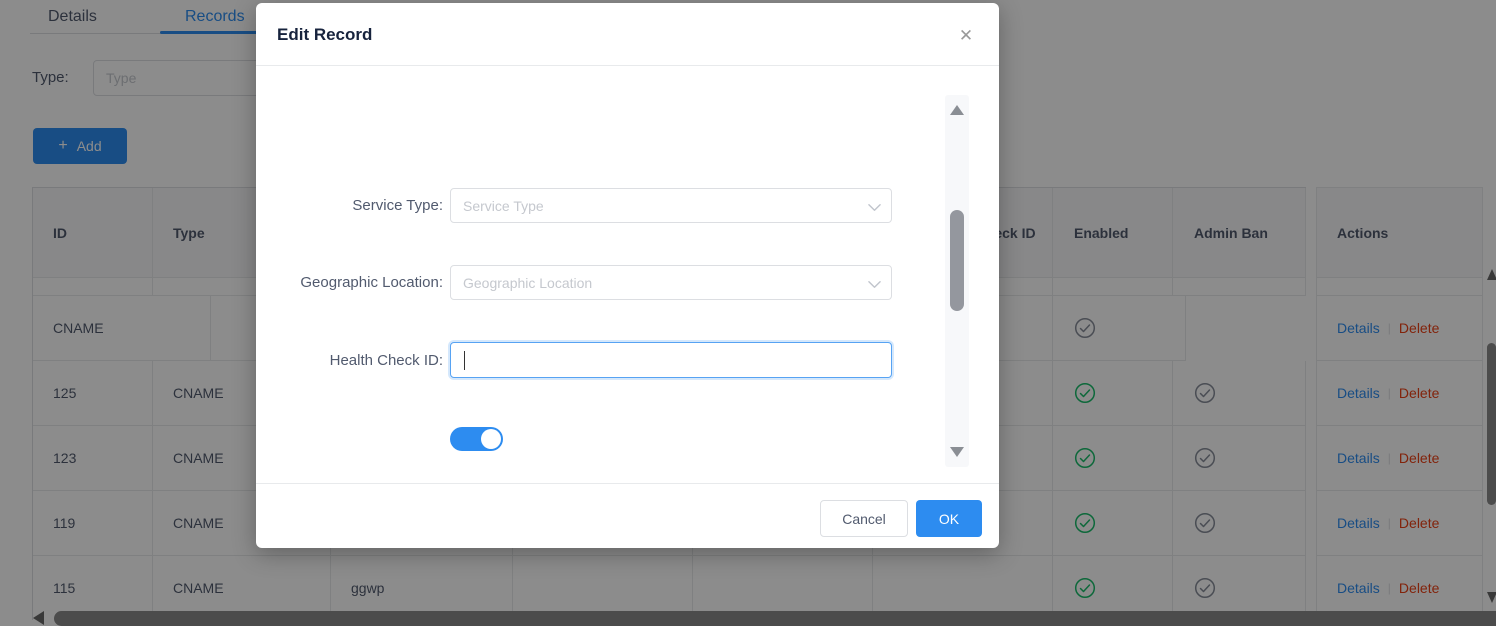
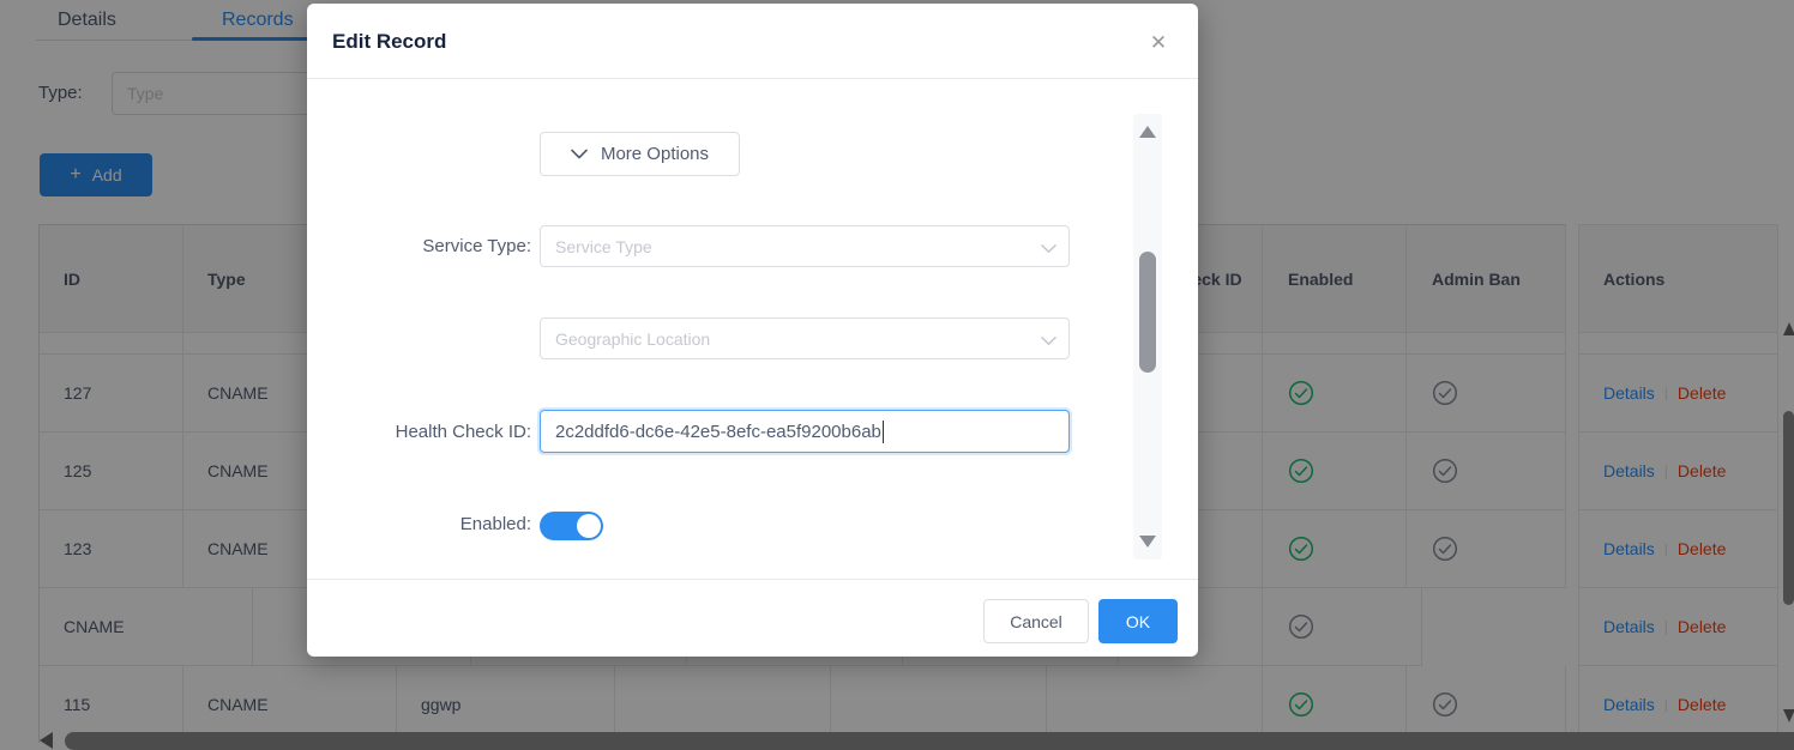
  Details
  Records
  Type:
  Type
  +
  Add
  ID
  Type
  Enabled
  Admin Ban
+ 127
  CNAME
  125
  CNAME
  123
  CNAME
- 119
  CNAME
  115
  CNAME
  ggwp
  Actions
  Details
  Delete
  Details
  Delete
  Details
  Delete
  Details
  Delete
  Details
  Delete
  Edit Record
  ✕
+ More Options
  Service Type:
  Service Type
- Geographic Location:
  Geographic Location
  Health Check ID:
+ 2c2ddfd6-dc6e-42e5-8efc-ea5f9200b6ab
+ Enabled:
  Cancel
  OK
